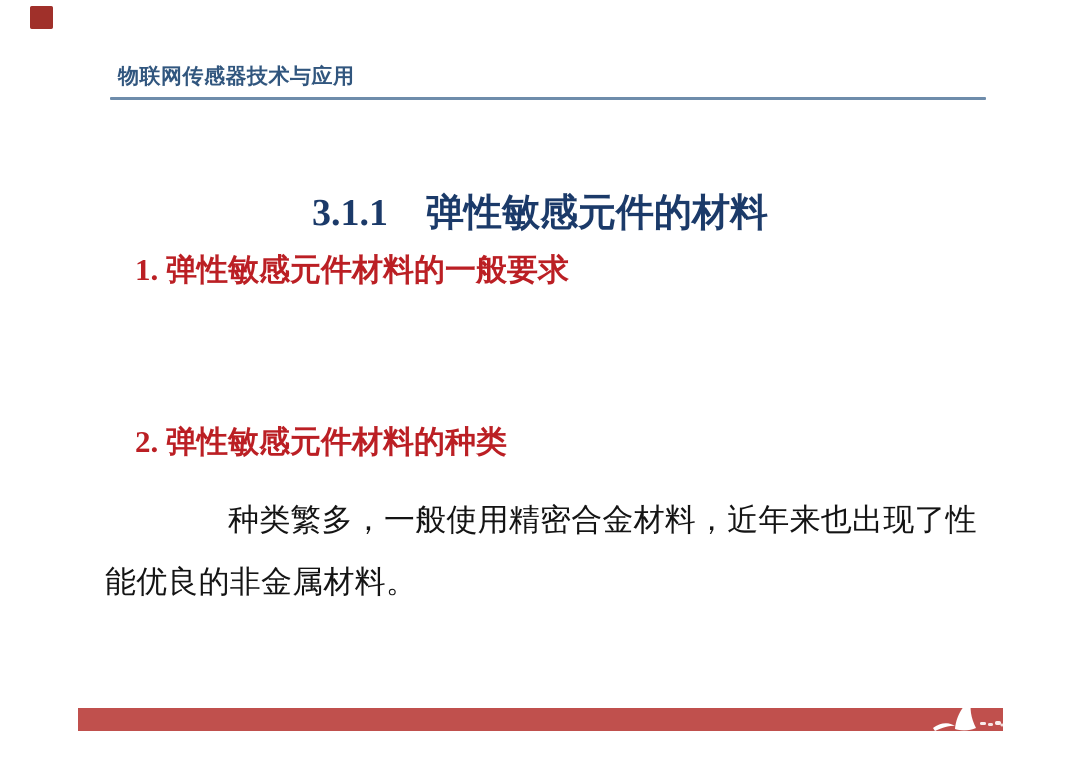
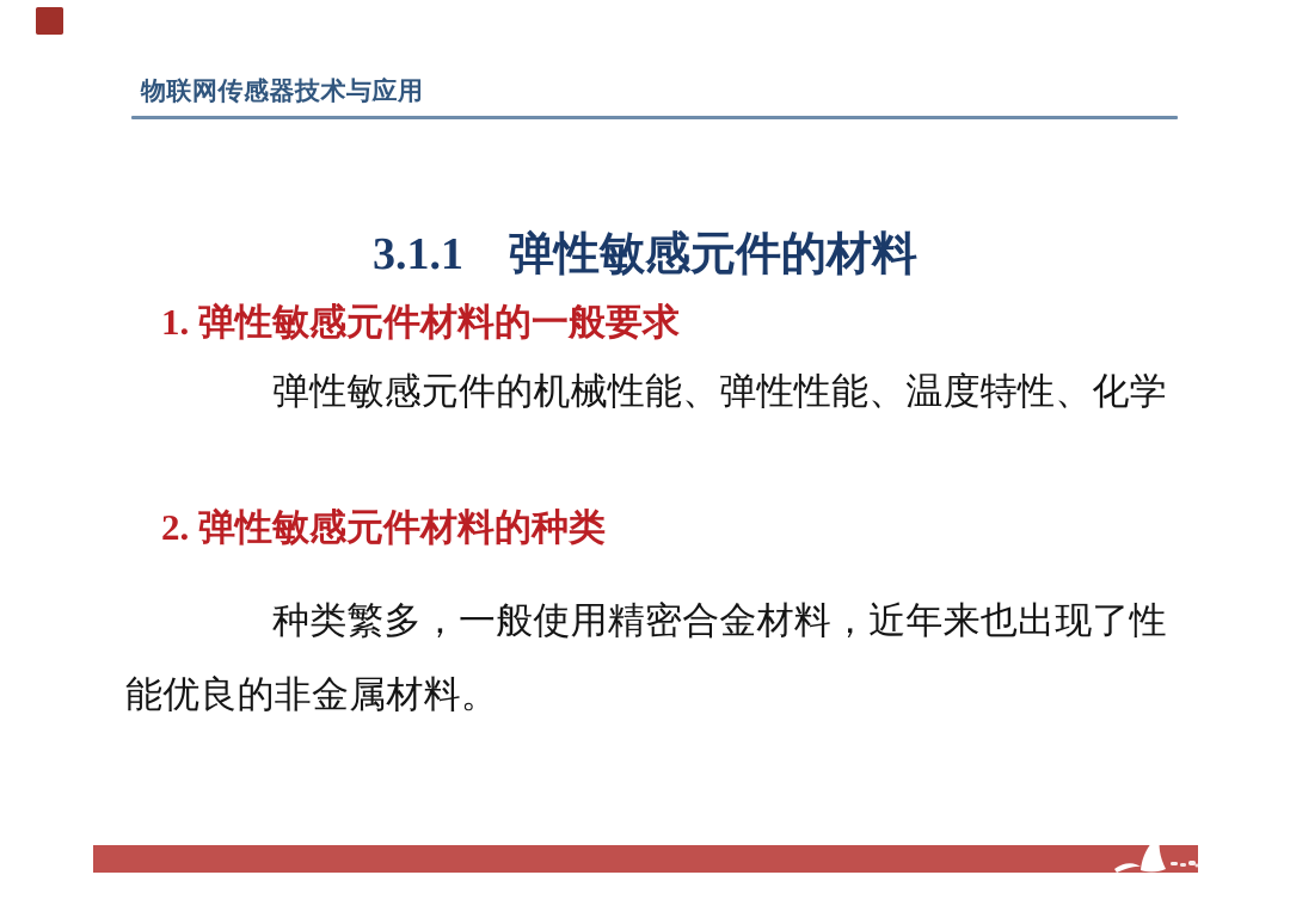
  物联网传感器技术与应用
  3.1.1 弹性敏感元件的材料
  1. 弹性敏感元件材料的一般要求
+ 弹性敏感元件的机械性能、弹性性能、温度特性、化学
  2. 弹性敏感元件材料的种类
  种类繁多，一般使用精密合金材料，近年来也出现了性
  能优良的非金属材料。
